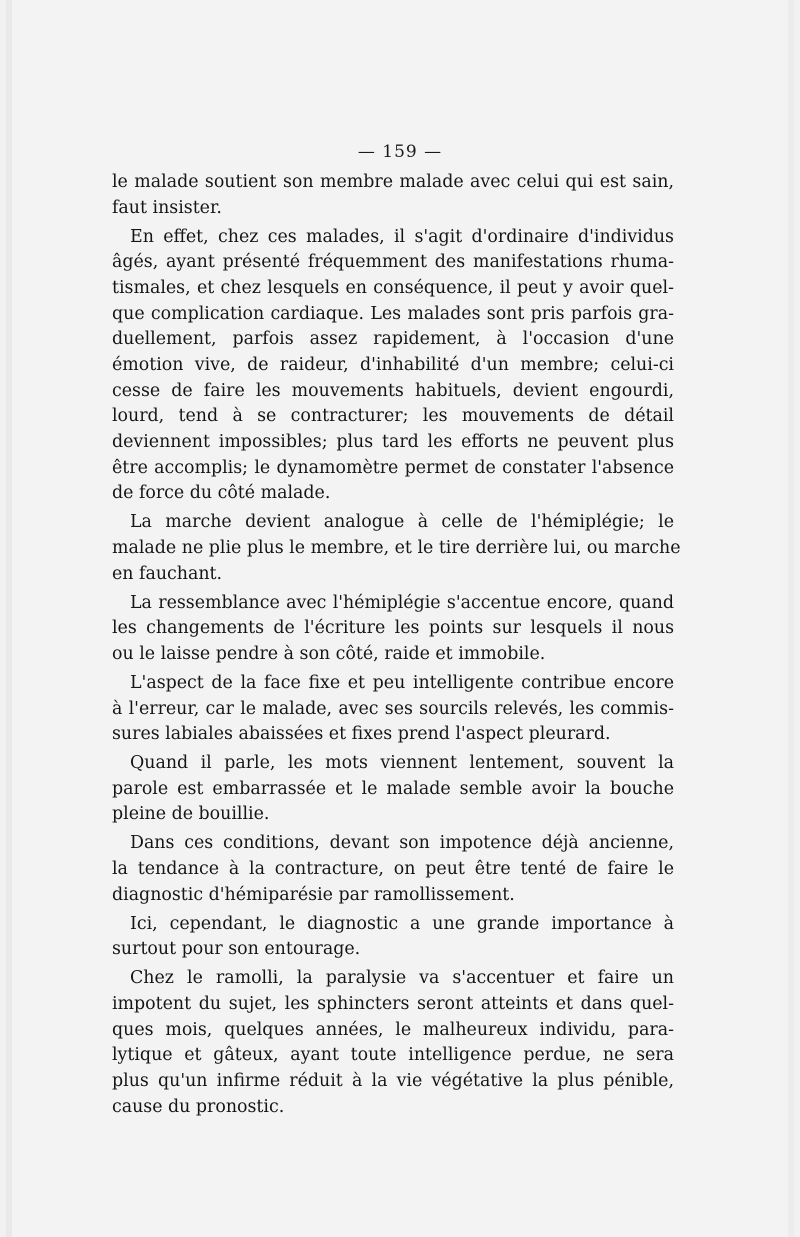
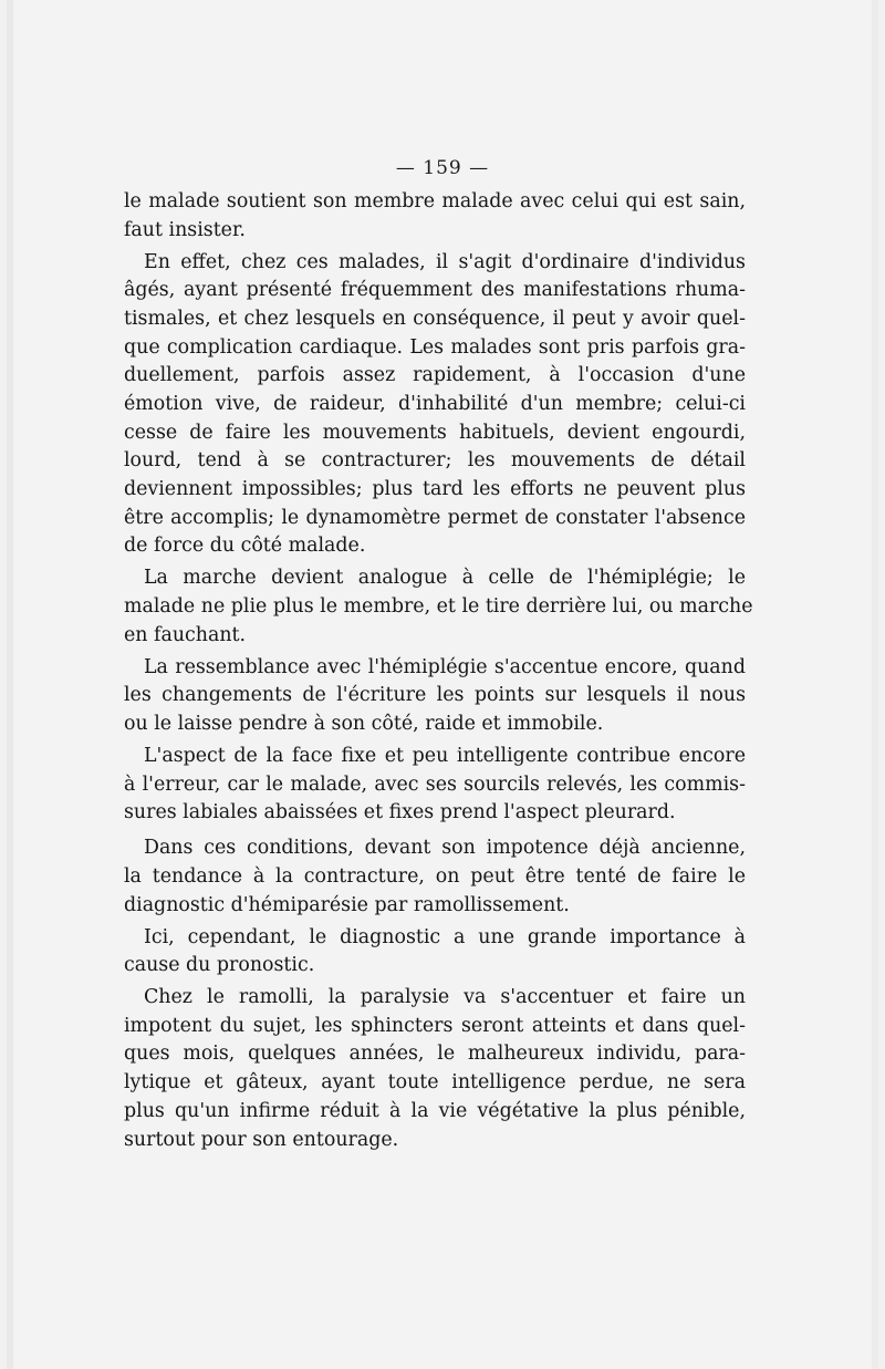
  — 159 —
  le malade soutient son membre malade avec celui qui est sain,
  faut insister.
  En effet, chez ces malades, il s'agit d'ordinaire d'individus
  âgés, ayant présenté fréquemment des manifestations rhuma-
  tismales, et chez lesquels en conséquence, il peut y avoir quel-
  que complication cardiaque. Les malades sont pris parfois gra-
  duellement, parfois assez rapidement, à l'occasion d'une
  émotion vive, de raideur, d'inhabilité d'un membre; celui-ci
  cesse de faire les mouvements habituels, devient engourdi,
  lourd, tend à se contracturer; les mouvements de détail
  deviennent impossibles; plus tard les efforts ne peuvent plus
  être accomplis; le dynamomètre permet de constater l'absence
  de force du côté malade.
  La marche devient analogue à celle de l'hémiplégie; le
  malade ne plie plus le membre, et le tire derrière lui, ou marche
  en fauchant.
  La ressemblance avec l'hémiplégie s'accentue encore, quand
  les changements de l'écriture les points sur lesquels il nous
  ou le laisse pendre à son côté, raide et immobile.
  L'aspect de la face fixe et peu intelligente contribue encore
  à l'erreur, car le malade, avec ses sourcils relevés, les commis-
  sures labiales abaissées et fixes prend l'aspect pleurard.
- Quand il parle, les mots viennent lentement, souvent la
- parole est embarrassée et le malade semble avoir la bouche
- pleine de bouillie.
  Dans ces conditions, devant son impotence déjà ancienne,
  la tendance à la contracture, on peut être tenté de faire le
  diagnostic d'hémiparésie par ramollissement.
  Ici, cependant, le diagnostic a une grande importance à
- surtout pour son entourage.
+ cause du pronostic.
  Chez le ramolli, la paralysie va s'accentuer et faire un
  impotent du sujet, les sphincters seront atteints et dans quel-
  ques mois, quelques années, le malheureux individu, para-
  lytique et gâteux, ayant toute intelligence perdue, ne sera
  plus qu'un infirme réduit à la vie végétative la plus pénible,
- cause du pronostic.
+ surtout pour son entourage.
